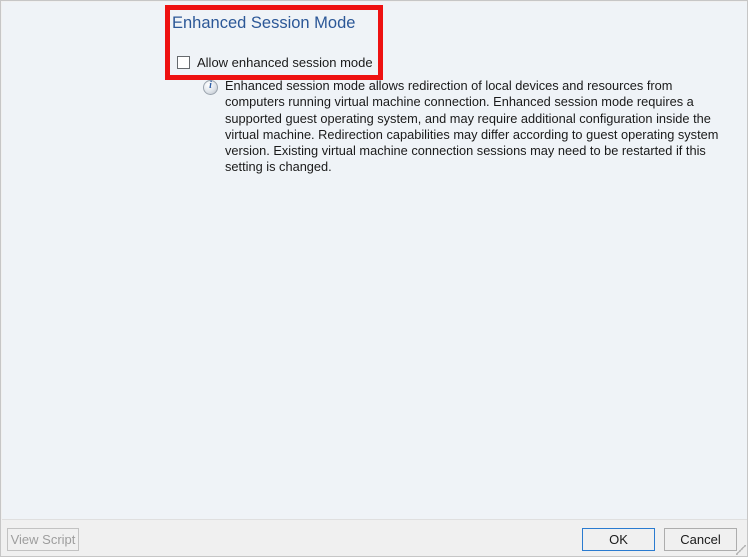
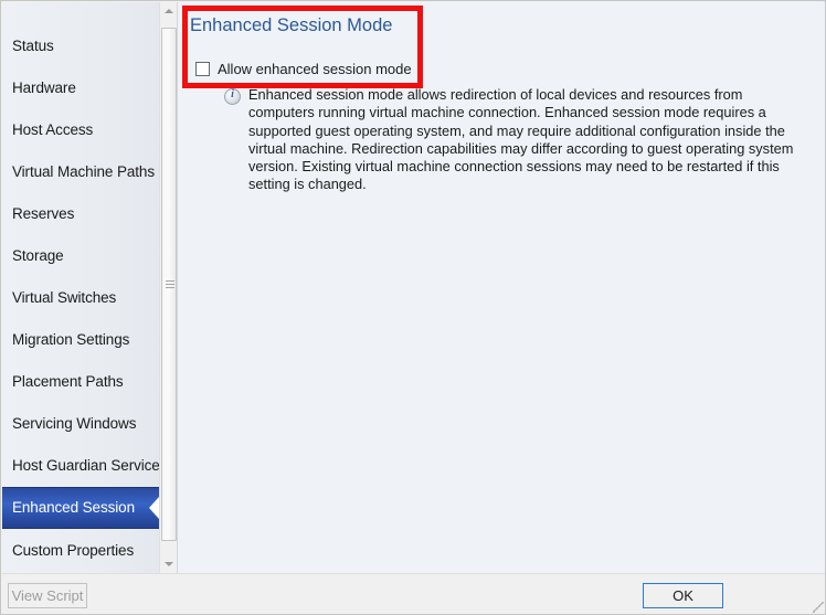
+ Status
+ Hardware
+ Host Access
+ Virtual Machine Paths
+ Reserves
+ Storage
+ Virtual Switches
+ Migration Settings
+ Placement Paths
+ Servicing Windows
+ Host Guardian Service
+ Enhanced Session
+ Custom Properties
  Enhanced Session Mode
  Allow enhanced session mode
  i
  Enhanced session mode allows redirection of local devices and resources from computers running virtual machine connection. Enhanced session mode requires a supported guest operating system, and may require additional configuration inside the virtual machine. Redirection capabilities may differ according to guest operating system version. Existing virtual machine connection sessions may need to be restarted if this setting is changed.
  View Script
  OK
- Cancel
